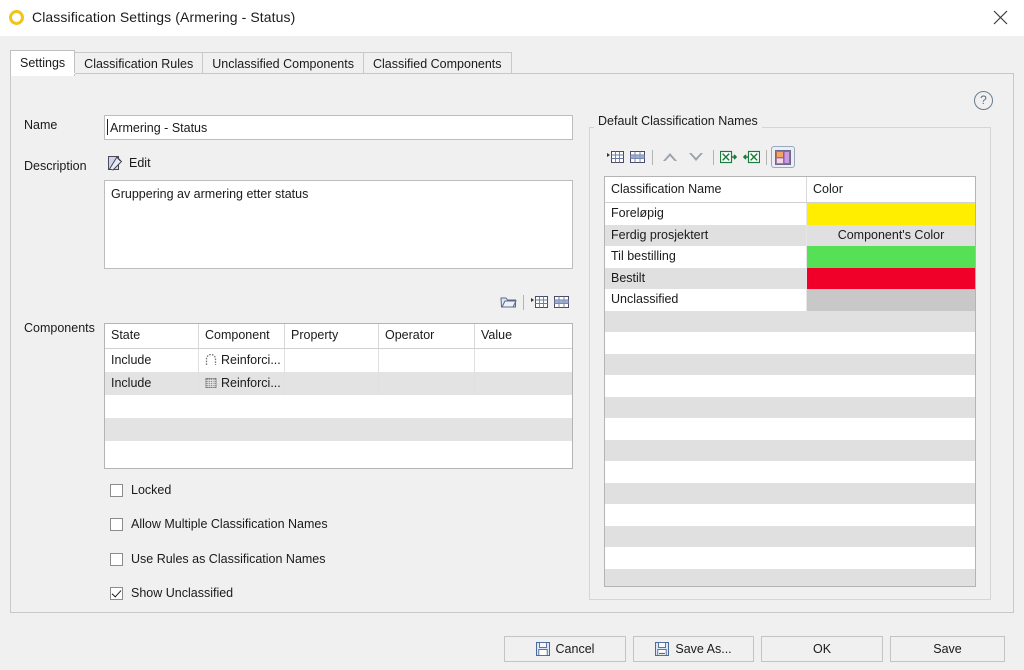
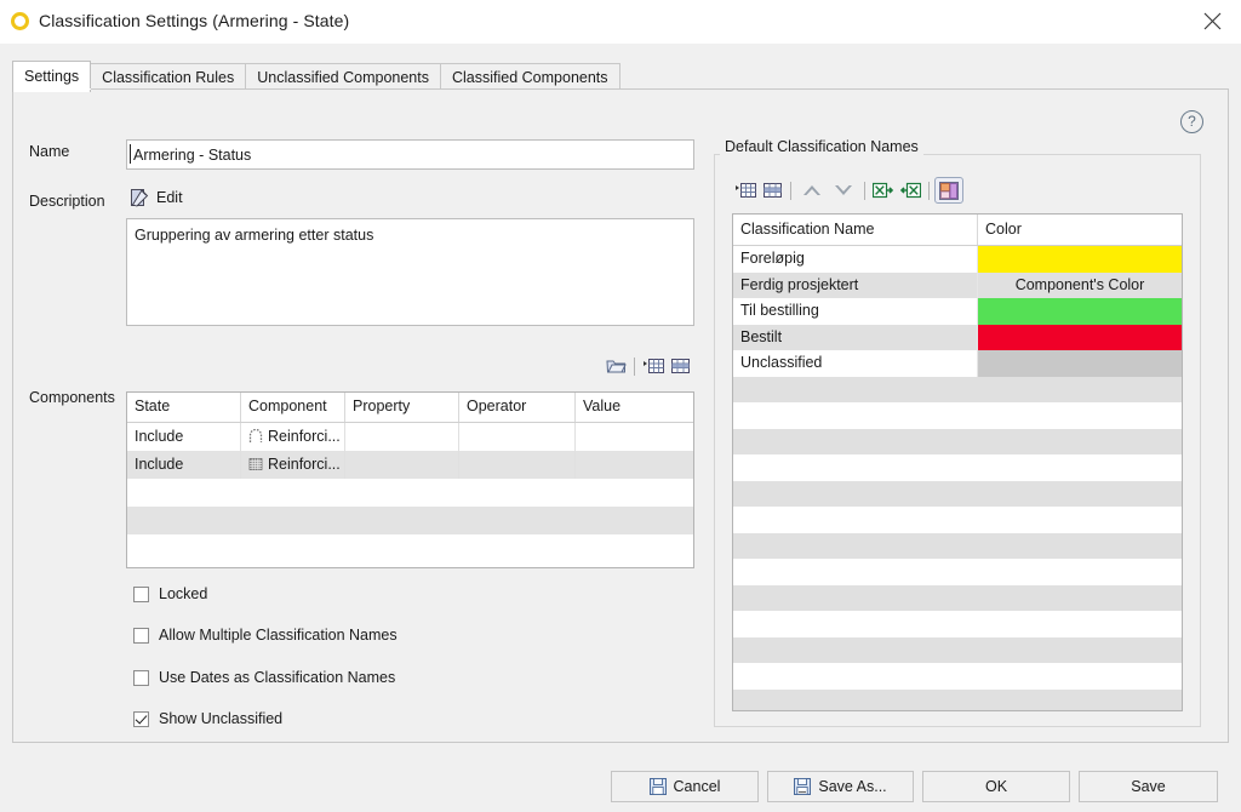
- Classification Settings (Armering - Status)
+ Classification Settings (Armering - State)
  Settings
  Classification Rules
  Unclassified Components
  Classified Components
  ?
  Name
  Armering - Status
  Description
  Edit
  Gruppering av armering etter status
  Components
  State
  Component
  Property
  Operator
  Value
  Include
  Reinforci...
  Include
  Reinforci...
  Locked
  Allow Multiple Classification Names
- Use Rules as Classification Names
+ Use Dates as Classification Names
  Show Unclassified
  Default Classification Names
  Classification Name
  Color
  Foreløpig
  Ferdig prosjektert
  Component's Color
  Til bestilling
  Bestilt
  Unclassified
  Cancel
  Save As...
  OK
  Save
